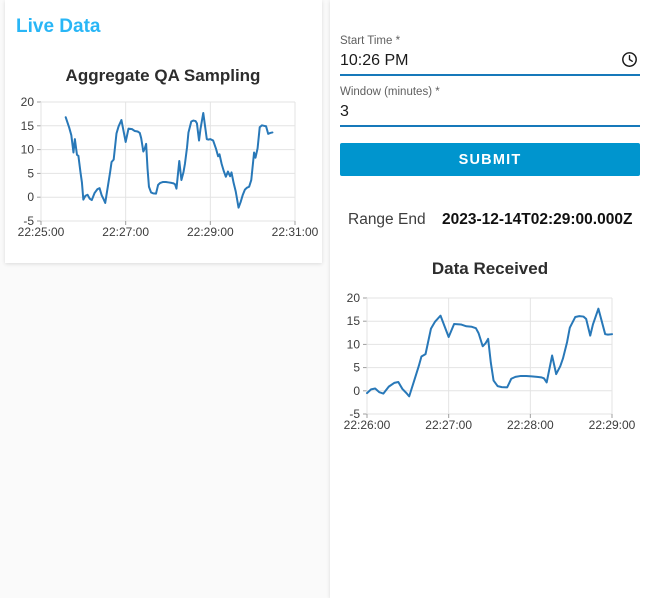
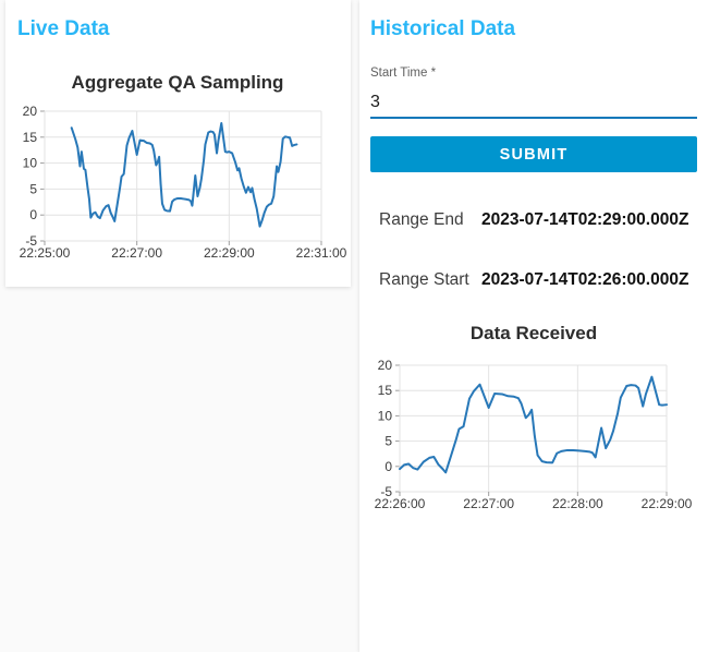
  Live Data
  Aggregate QA Sampling
  -5
  0
  5
  10
  15
  20
  22:25:00
  22:27:00
  22:29:00
  22:31:00
+ Historical Data
  Start Time *
- 10:26 PM
- Window (minutes) *
  3
  SUBMIT
  Range End
- 2023-12-14T02:29:00.000Z
+ 2023-07-14T02:29:00.000Z
+ Range Start
+ 2023-07-14T02:26:00.000Z
  Data Received
  -5
  0
  5
  10
  15
  20
  22:26:00
  22:27:00
  22:28:00
  22:29:00
